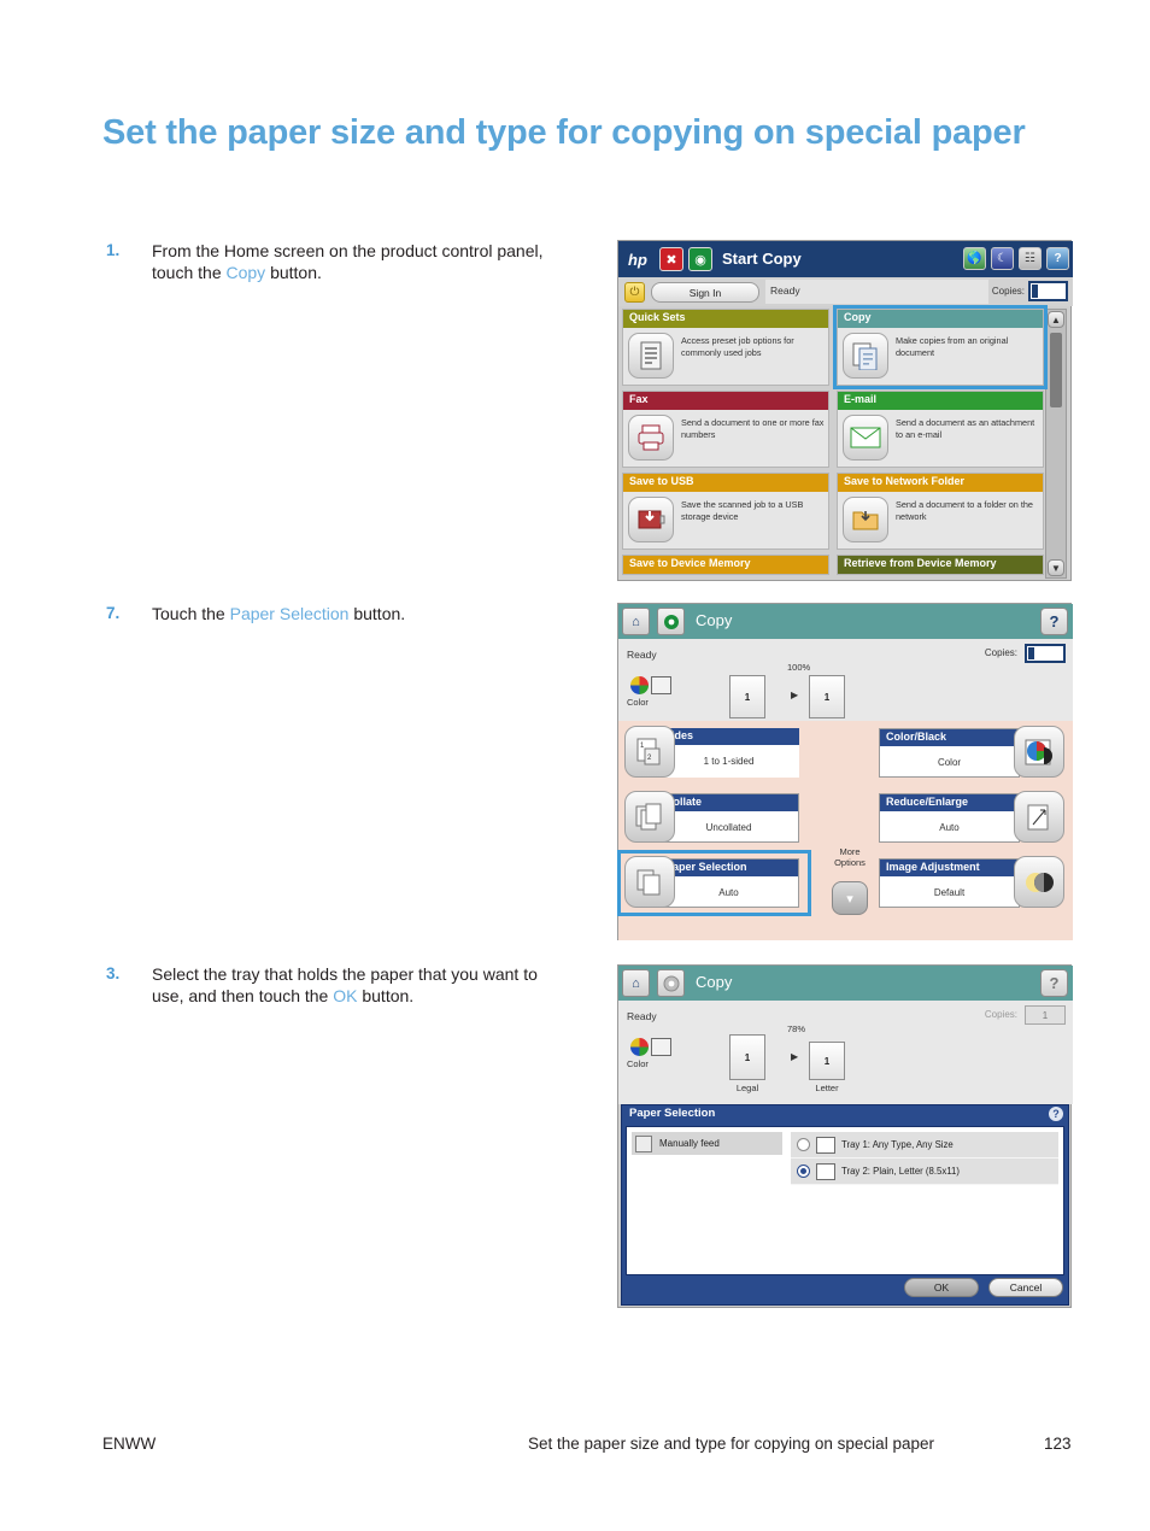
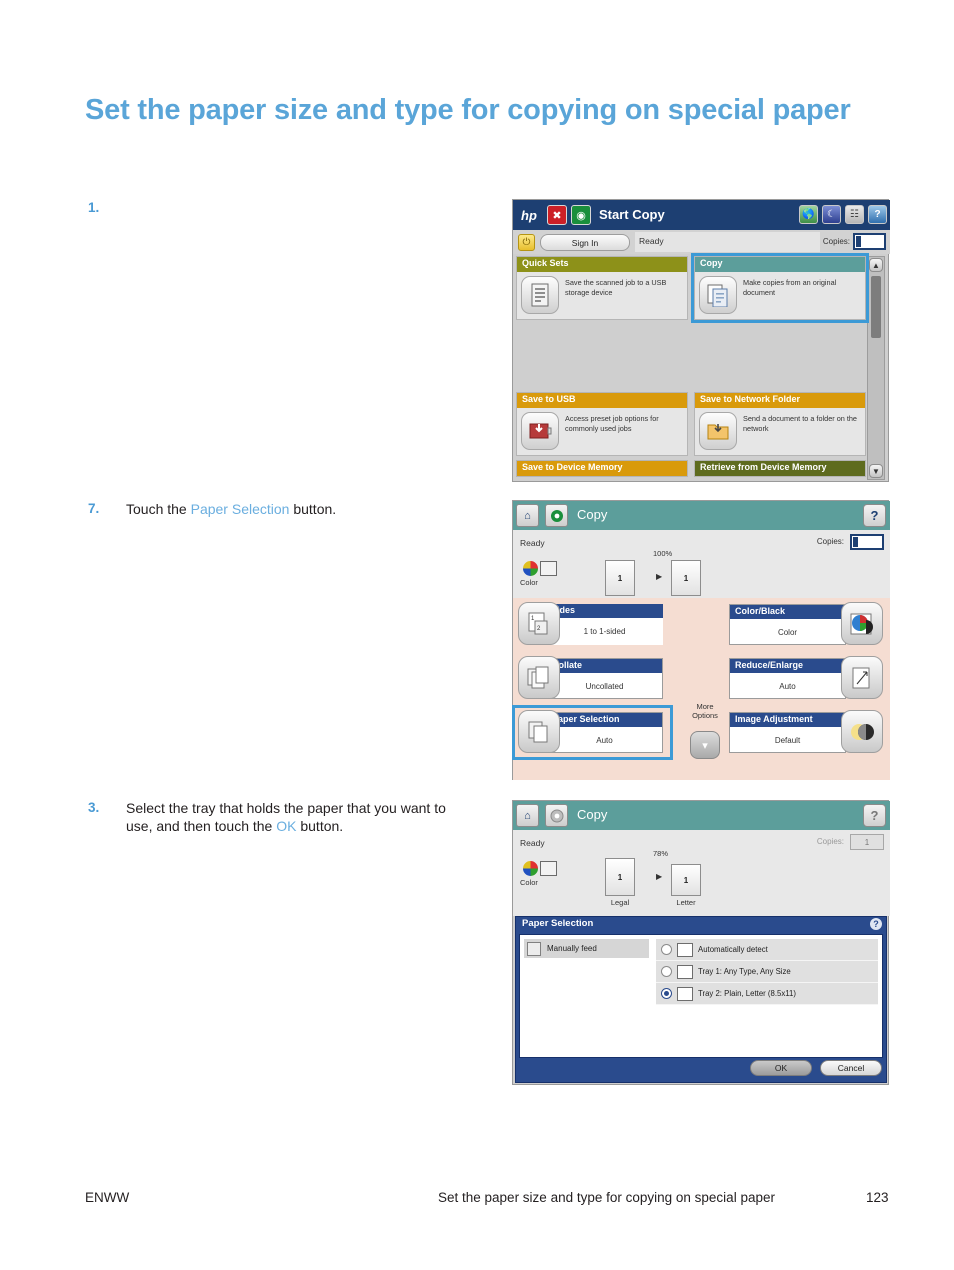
  Set the paper size and type for copying on special paper
  1.
- From the Home screen on the product control panel, touch the Copy button.
  7.
  Touch the Paper Selection button.
  3.
  Select the tray that holds the paper that you want to use, and then touch the OK button.
  hp
  ✖
  ◉
  Start Copy
  🌎
  ☾
  ☷
  ?
  ⏻
  Sign In
  Ready
  Copies:
  Quick Sets
- Access preset job options for commonly used jobs
+ Save the scanned job to a USB storage device
  Copy
  Make copies from an original document
- Fax
- Send a document to one or more fax numbers
- E-mail
- Send a document as an attachment to an e-mail
  Save to USB
- Save the scanned job to a USB storage device
+ Access preset job options for commonly used jobs
  Save to Network Folder
  Send a document to a folder on the network
  Save to Device Memory
  Retrieve from Device Memory
  ▲
  ▼
  ⌂
  Copy
  ?
  Ready
  Copies:
  Color
  100%
  1
  ▶
  1
  1 to 1-sided
  ollate
  Uncollated
  aper Selection
  Auto
  More Options
  ▾
  Color/Black
  Color
  Reduce/Enlarge
  Auto
  Image Adjustment
  Default
  ⌂
  Copy
  ?
  Ready
  Copies:
  1
  Color
  78%
  1
  Legal
  ▶
  1
  Letter
  Paper Selection
  ?
  Manually feed
+ Automatically detect
  Tray 1: Any Type, Any Size
  Tray 2: Plain, Letter (8.5x11)
  OK
  Cancel
  ENWW
  Set the paper size and type for copying on special paper
  123
